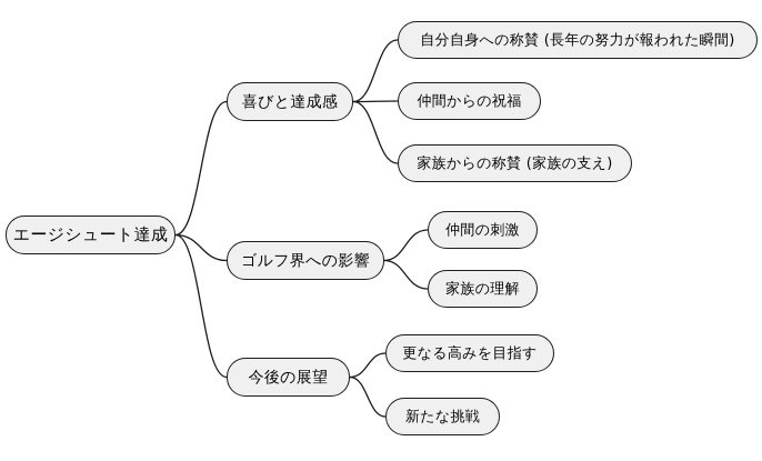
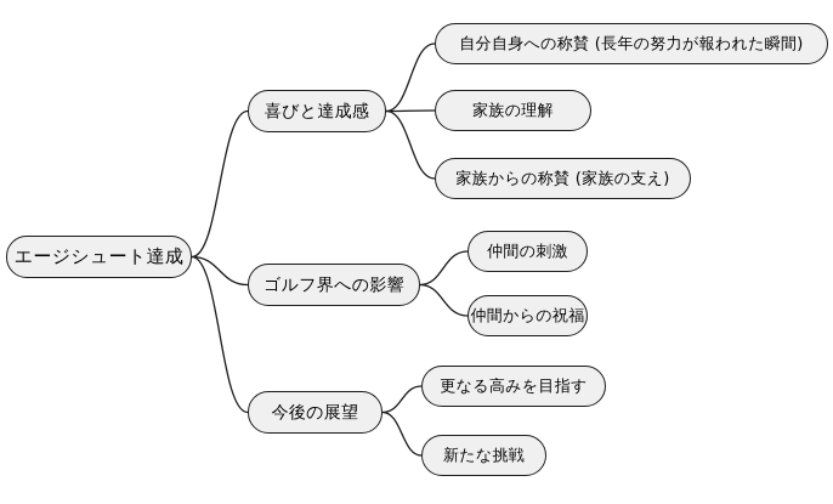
  エージシュート達成
  喜びと達成感
  自分自身への称賛 (長年の努力が報われた瞬間)
- 仲間からの祝福
+ 家族の理解
  家族からの称賛 (家族の支え)
  ゴルフ界への影響
  仲間の刺激
- 家族の理解
+ 仲間からの祝福
  今後の展望
  更なる高みを目指す
  新たな挑戦
